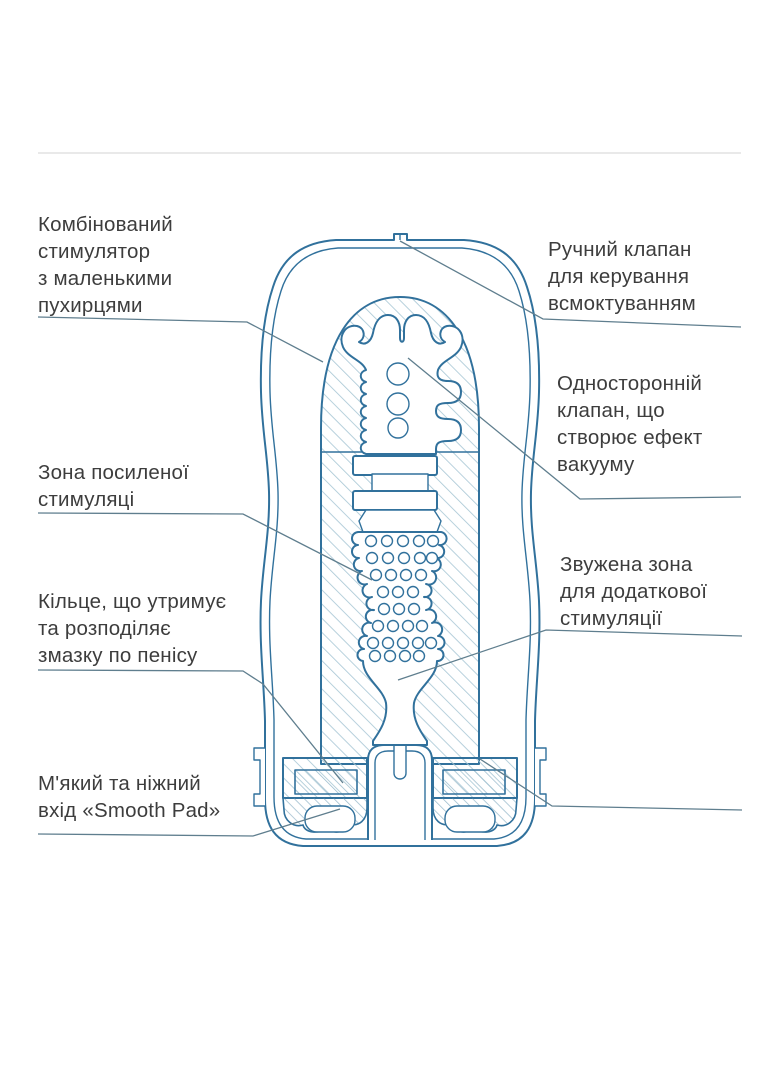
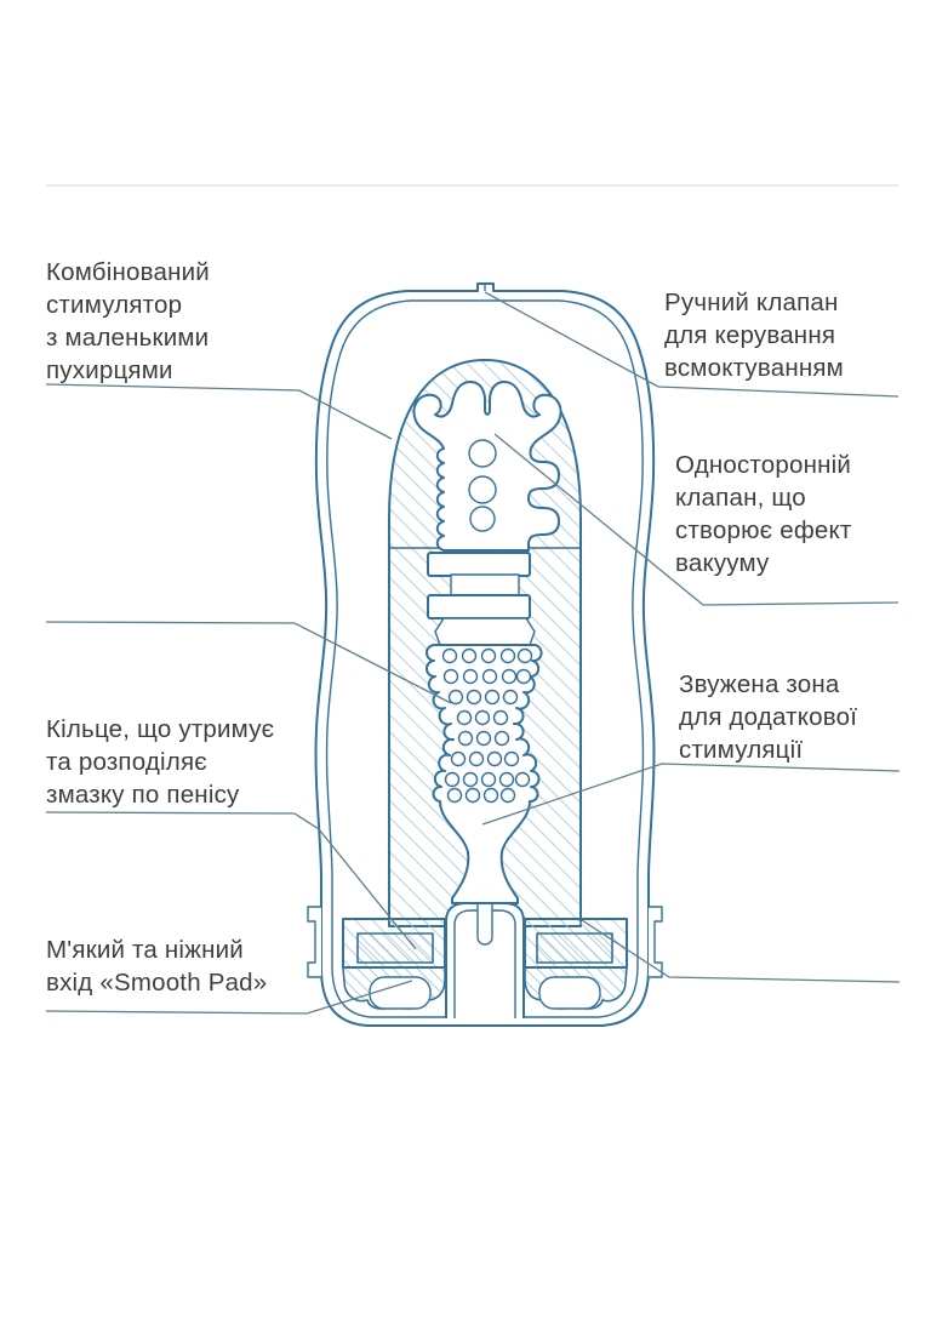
  Комбінований
  стимулятор
  з маленькими
  пухирцями
- Зона посиленої
- стимуляці
  Кільце, що утримує
  та розподіляє
  змазку по пенісу
  М'який та ніжний
  вхід «Smooth Pad»
  Ручний клапан
  для керування
  всмоктуванням
  Односторонній
  клапан, що
  створює ефект
  вакууму
  Звужена зона
  для додаткової
  стимуляції
